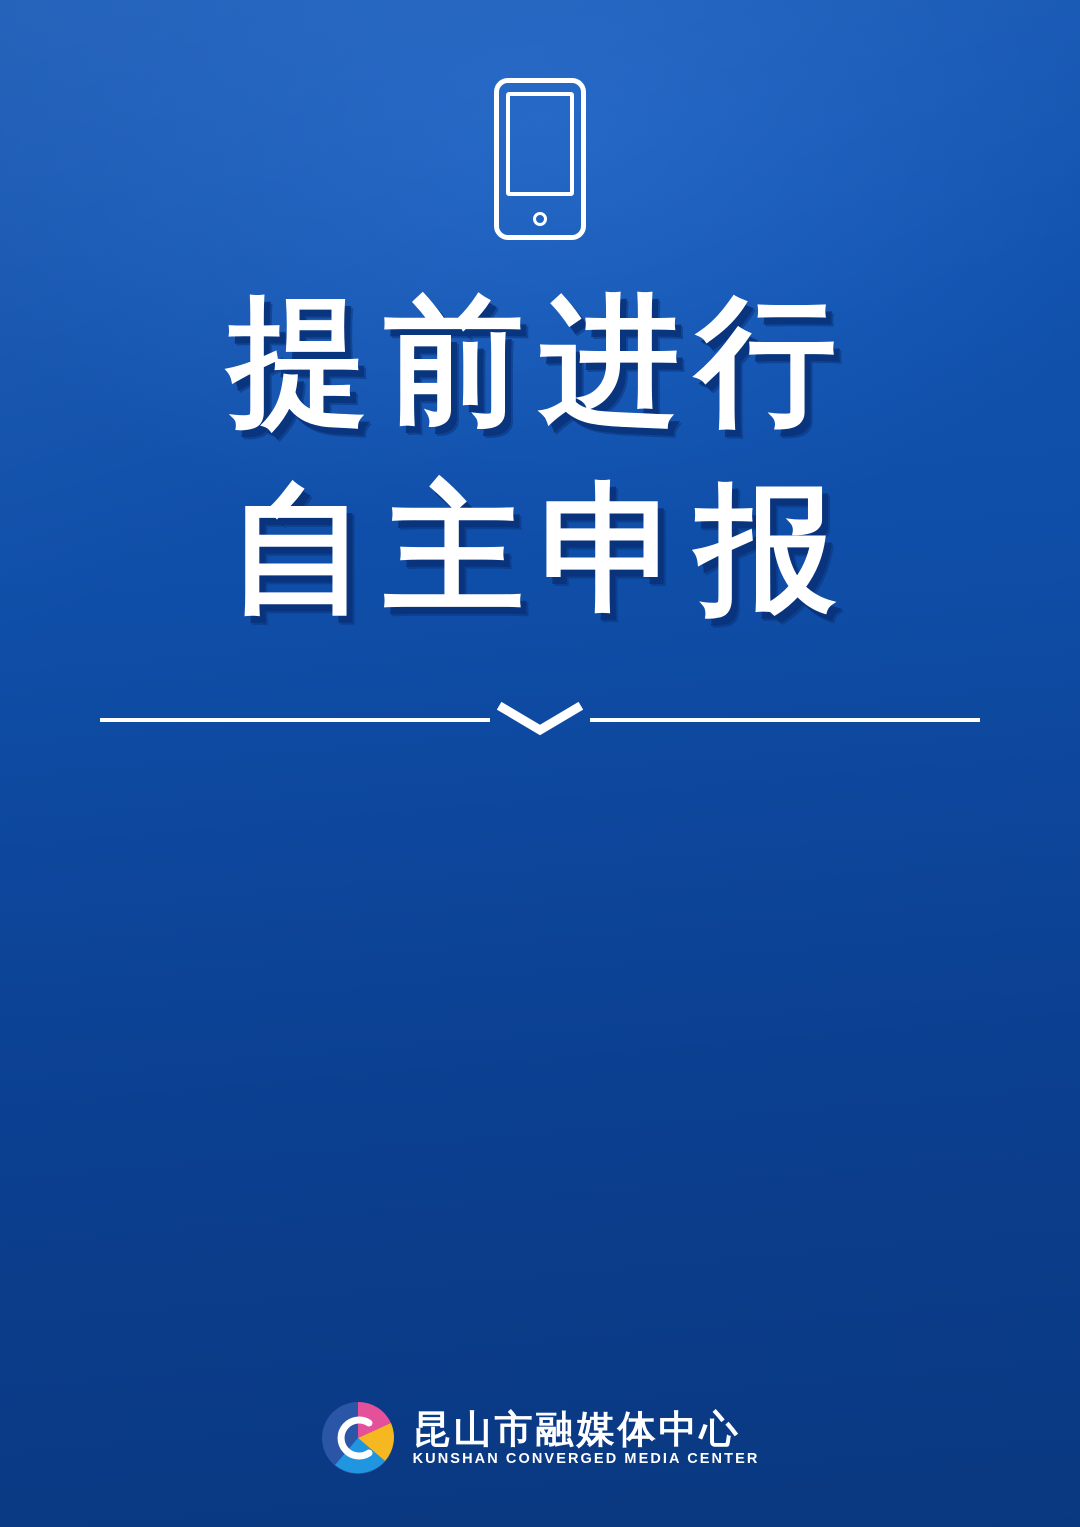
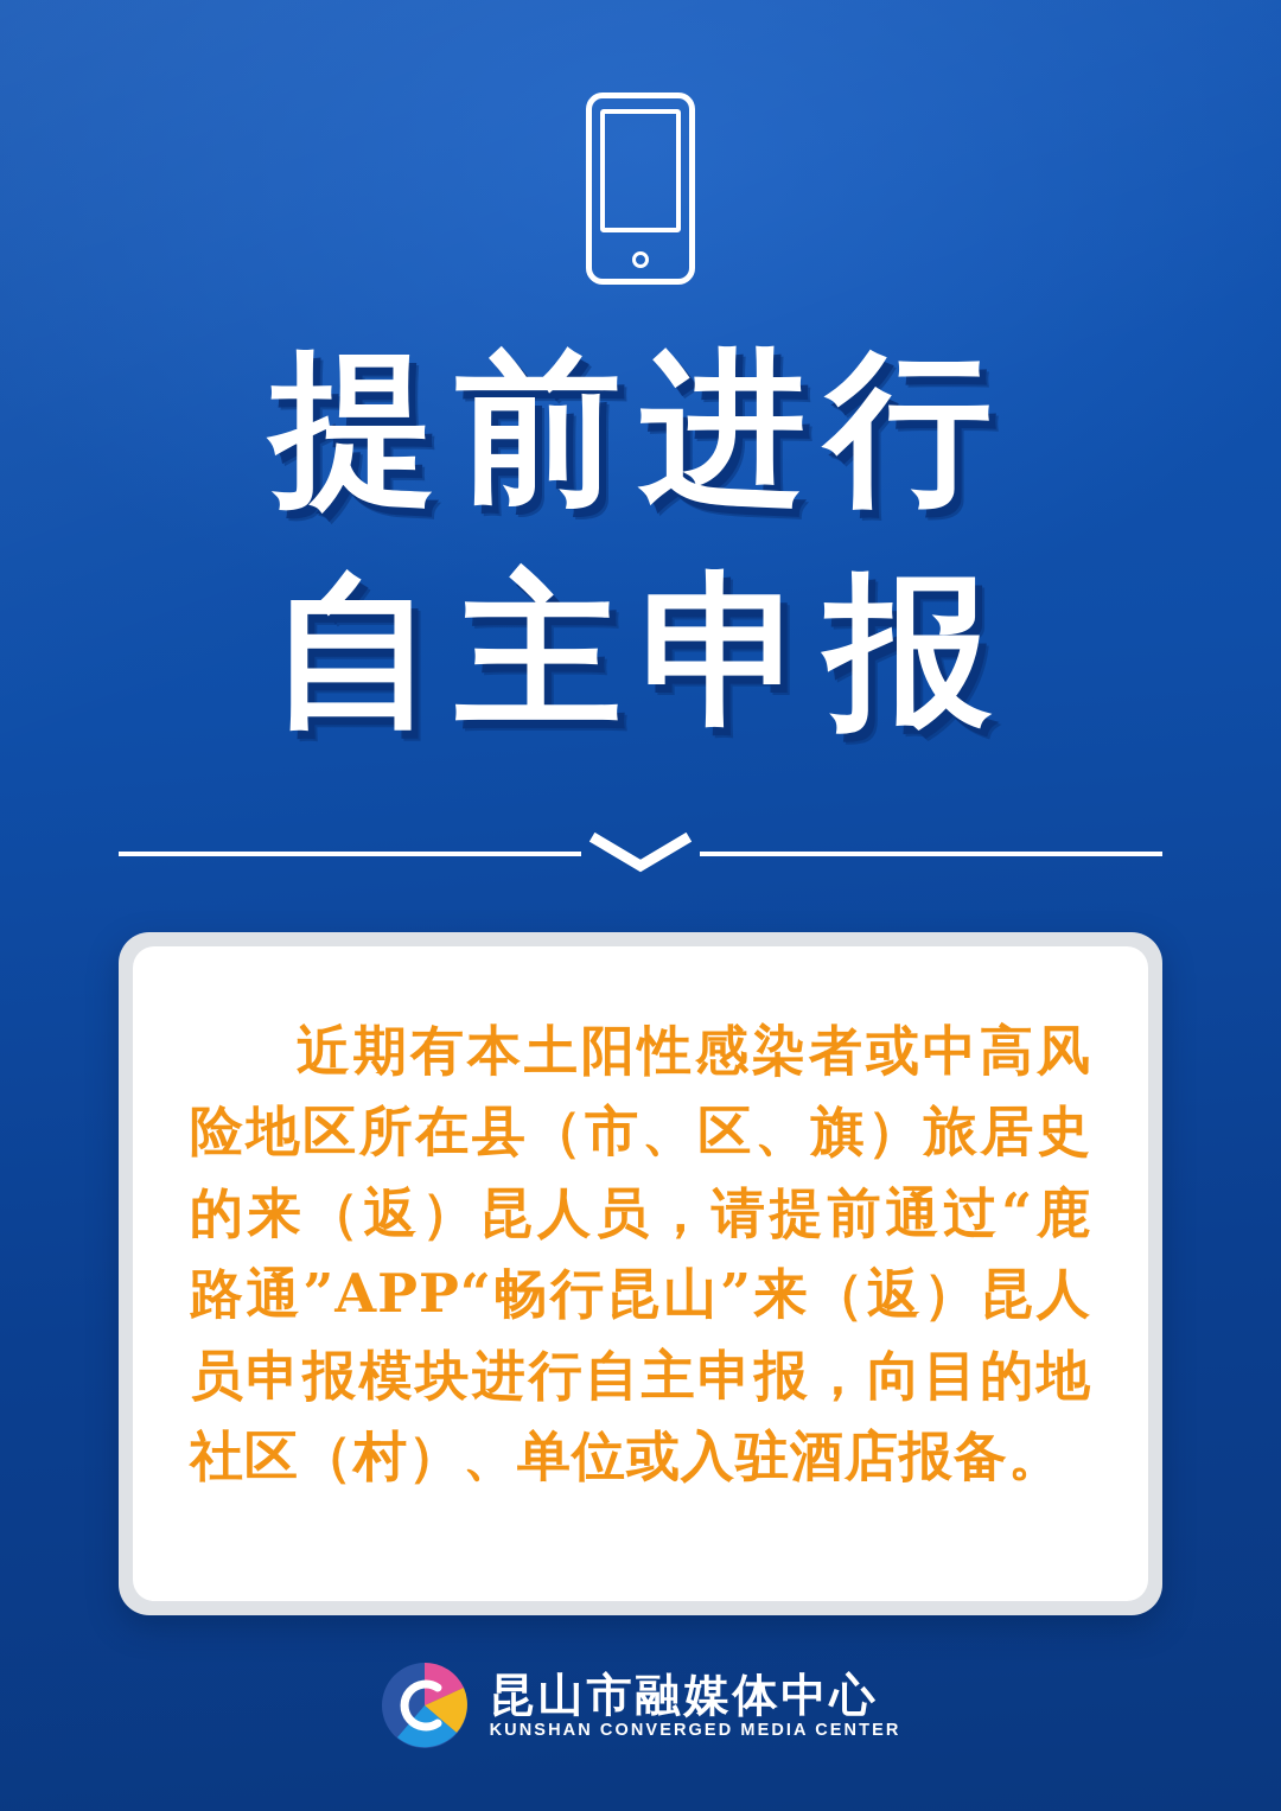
  提前进行
  自主申报
+ 近期有本土阳性感染者或中高风险地区所在县（市、区、旗）旅居史的来（返）昆人员，请提前通过“鹿路通”APP“畅行昆山”来（返）昆人员申报模块进行自主申报，向目的地社区（村）、单位或入驻酒店报备。
  昆山市融媒体中心
  KUNSHAN CONVERGED MEDIA CENTER
